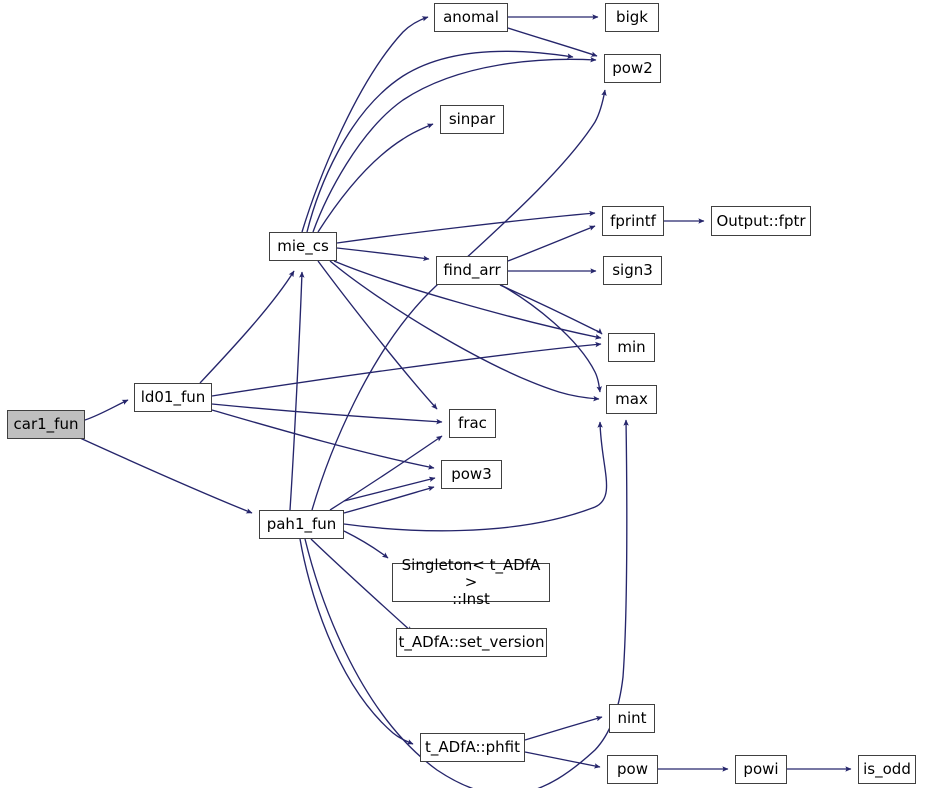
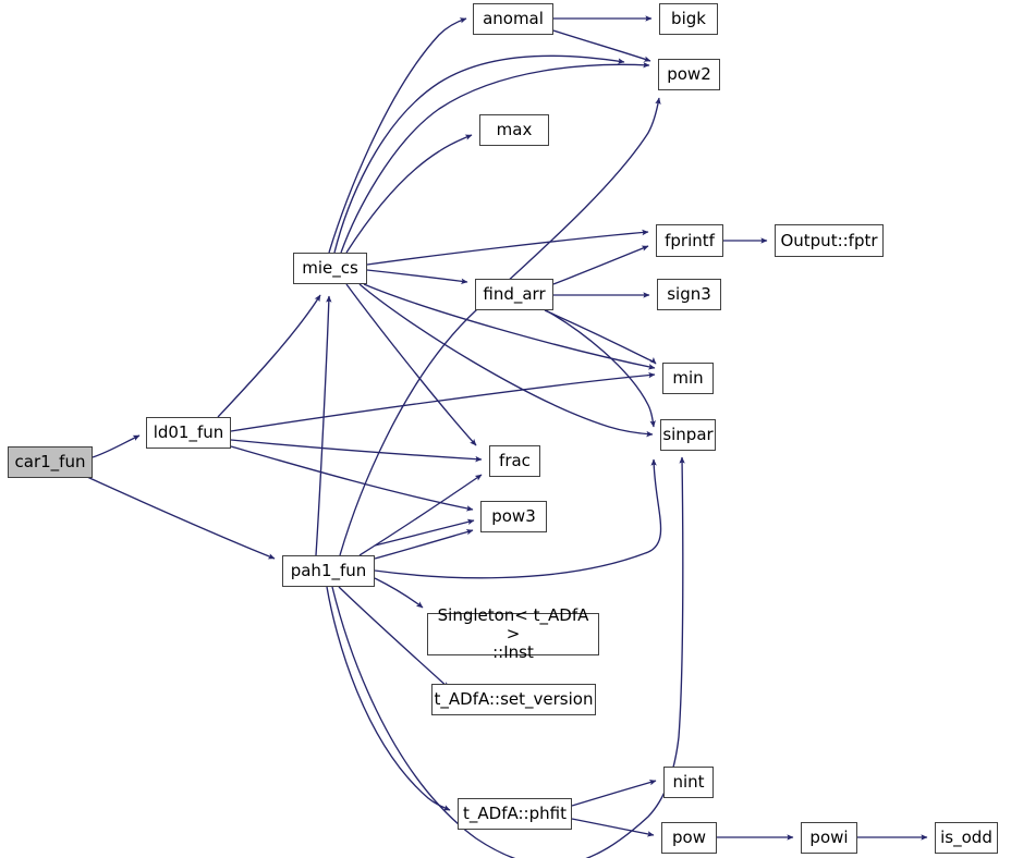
  car1_fun
  ld01_fun
  pah1_fun
  mie_cs
  anomal
  bigk
  pow2
- sinpar
+ max
  fprintf
  Output::fptr
  find_arr
  sign3
  min
- max
+ sinpar
  frac
  pow3
  Singleton< t_ADfA >
  ::Inst
  t_ADfA::set_version
  t_ADfA::phfit
  nint
  pow
  powi
  is_odd
